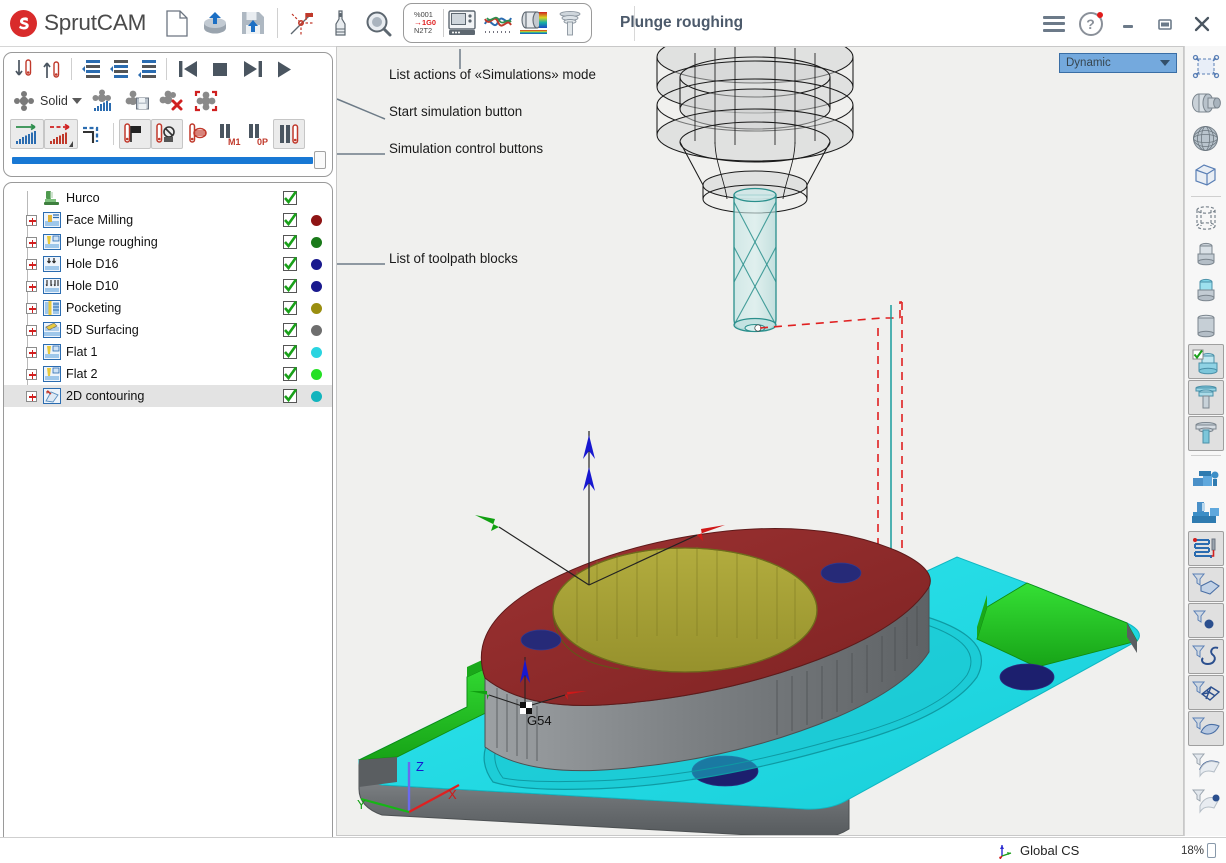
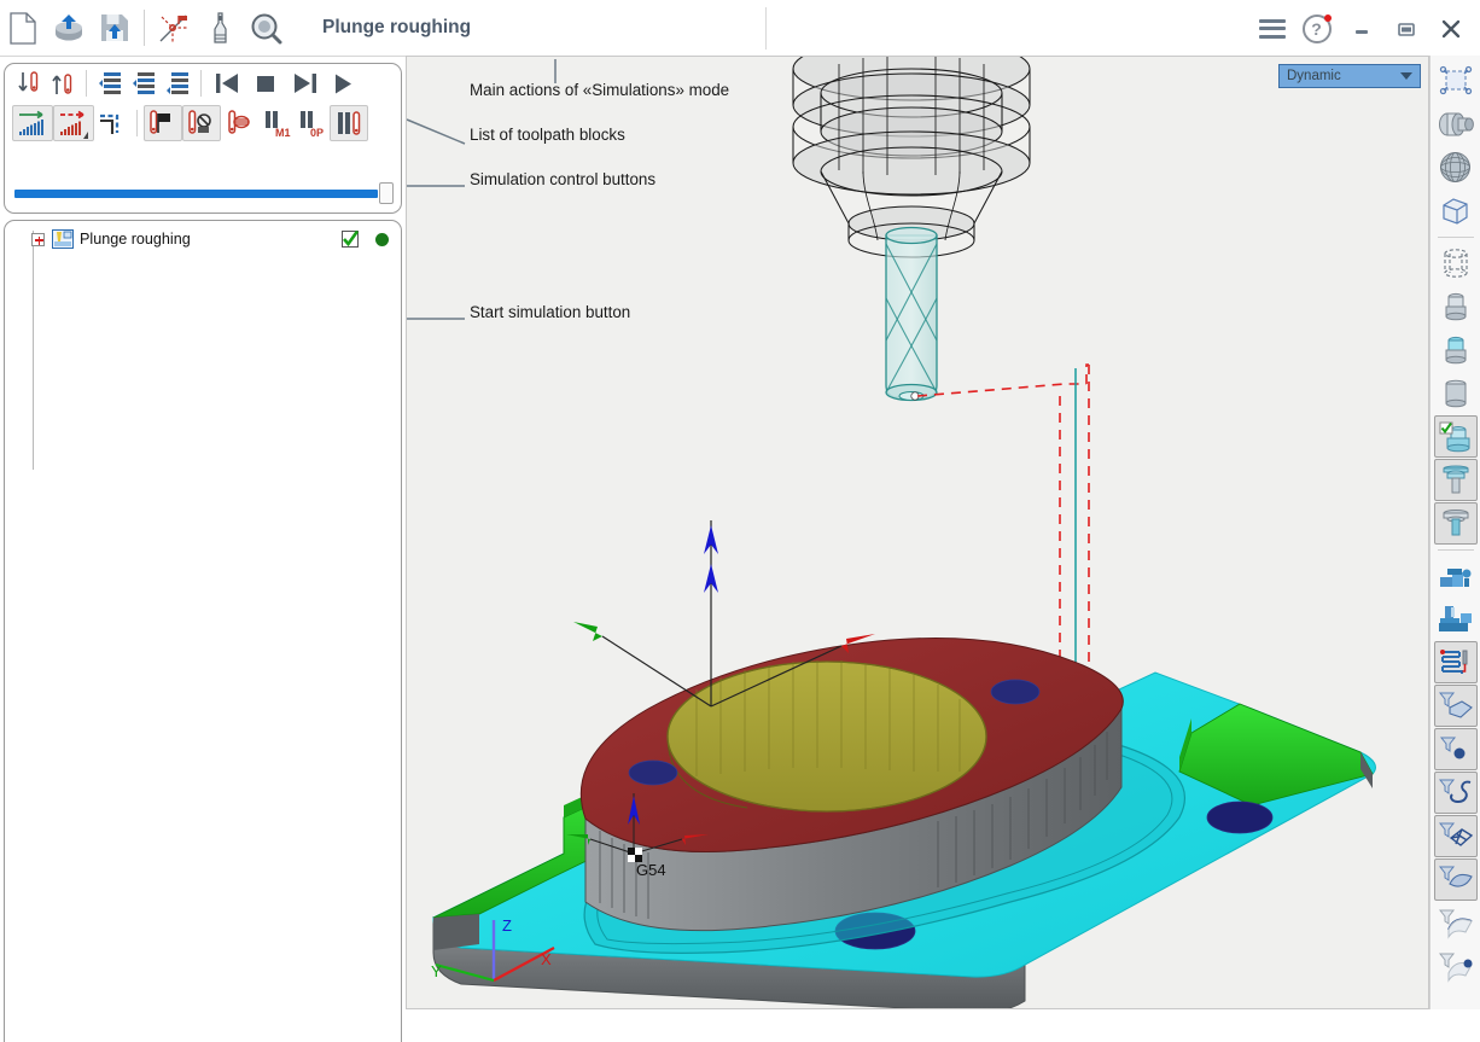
- SprutCAM
- %001
- →1G0
- N2T2
  Plunge roughing
  ?
- Solid
  M1
  0P
- Hurco
- Face Milling
  Plunge roughing
- Hole D16
- Hole D10
- Pocketing
- 5D Surfacing
- Flat 1
- Flat 2
- 2D contouring
  Dynamic
- List actions of «Simulations» mode
+ Main actions of «Simulations» mode
- Start simulation button
+ List of toolpath blocks
  Simulation control buttons
- List of toolpath blocks
+ Start simulation button
  G54
  Z
  X
  Y
- Global CS
- 18%
